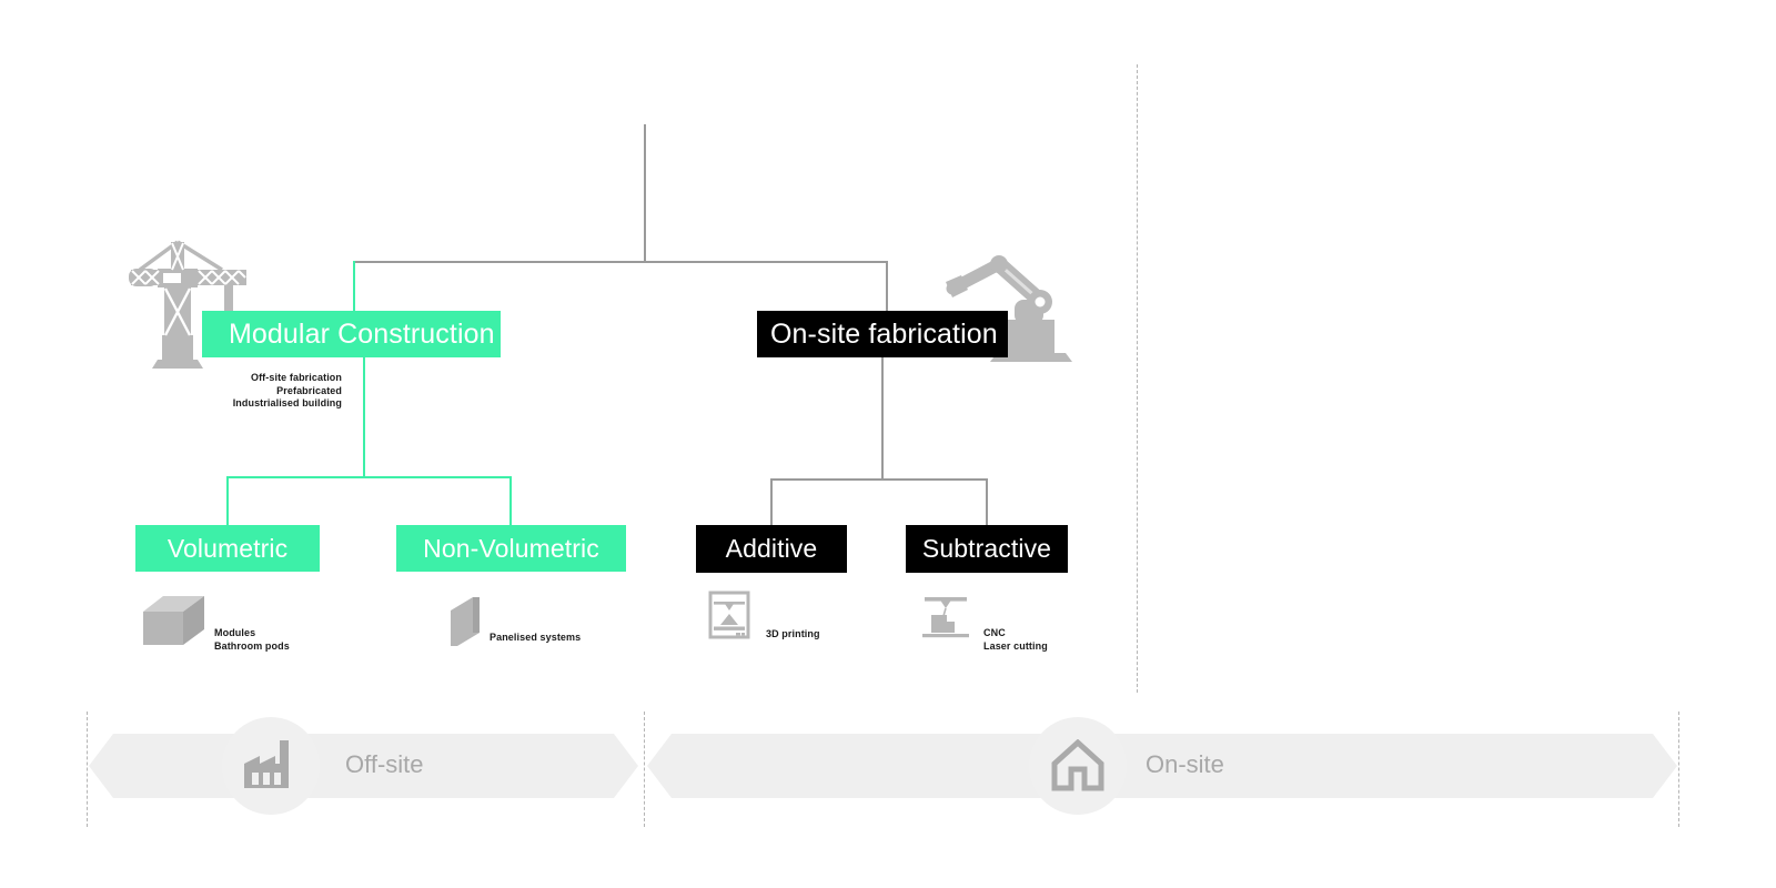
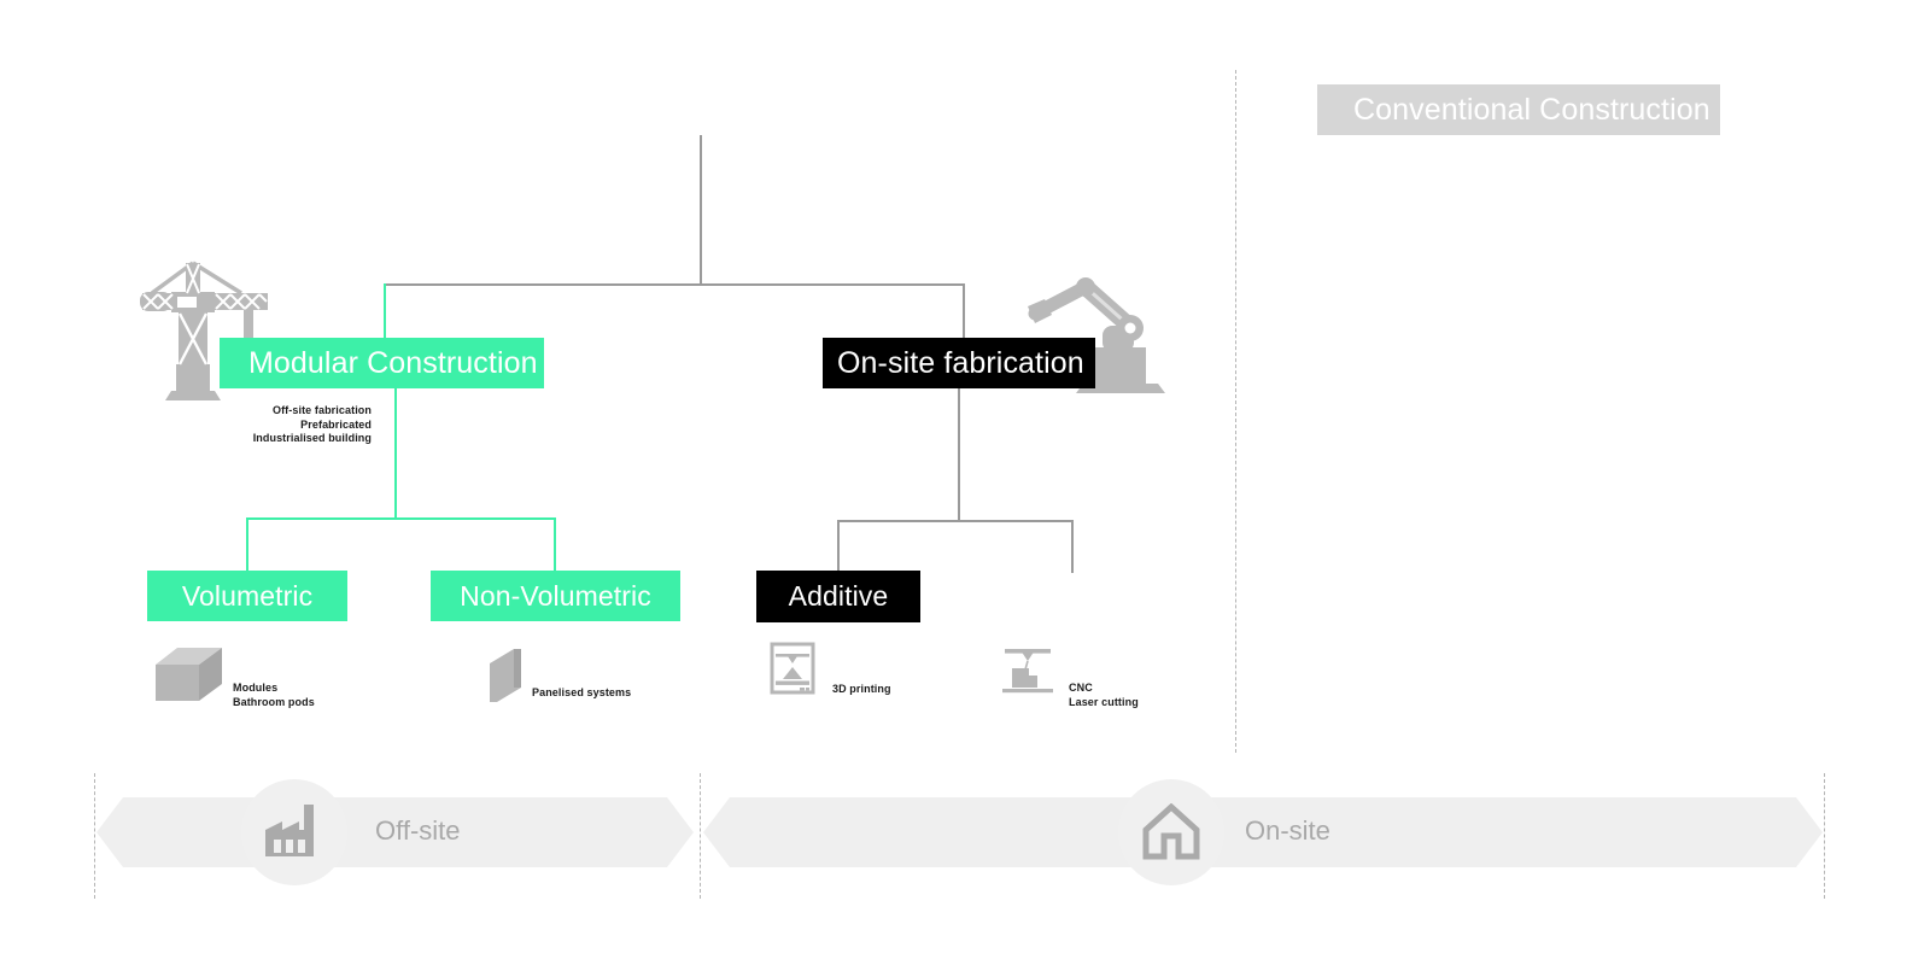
+ Conventional Construction
  Modular Construction
  On-site fabrication
  Volumetric
  Non-Volumetric
  Additive
- Subtractive
  Off-site fabrication
  Prefabricated
  Industrialised building
  Modules
  Bathroom pods
  Panelised systems
  3D printing
  CNC
  Laser cutting
  Off-site
  On-site
